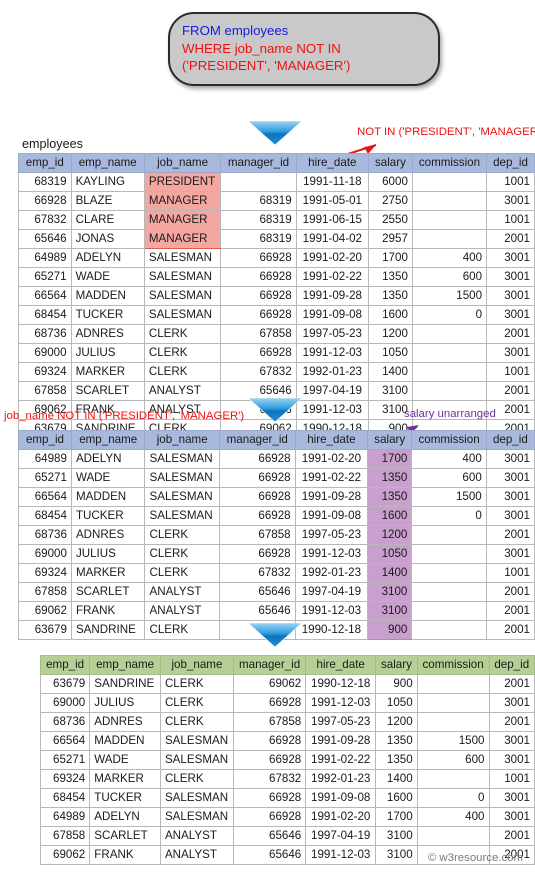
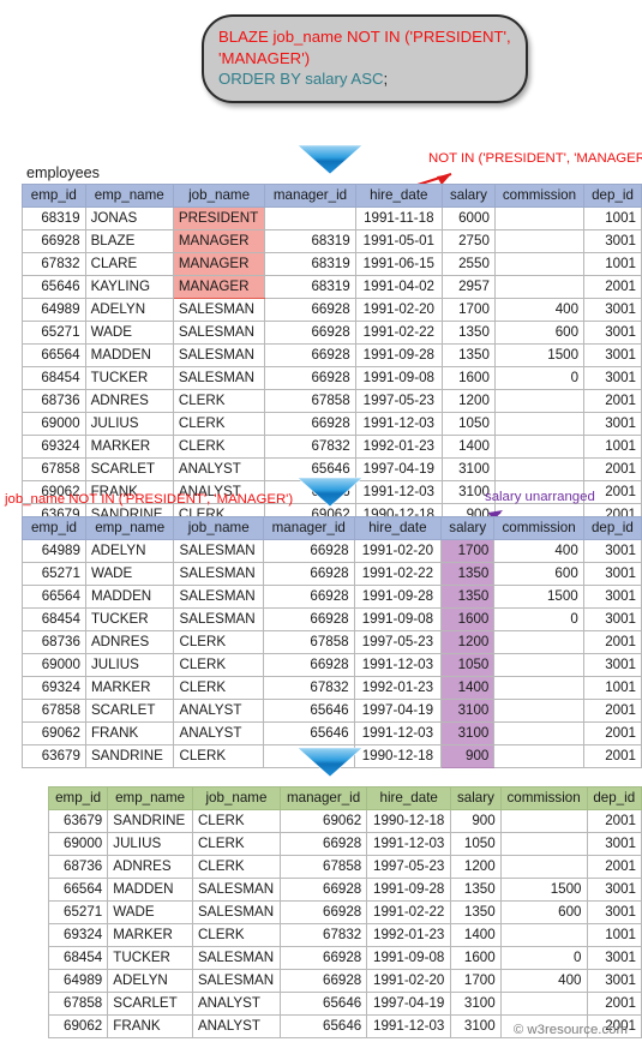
- FROM employees
- WHERE job_name NOT IN ('PRESIDENT', 'MANAGER')
+ BLAZE job_name NOT IN ('PRESIDENT', 'MANAGER')
+ ORDER BY salary ASC;
  NOT IN ('PRESIDENT', 'MANAGER
  employees
  emp_id	emp_name	job_name	manager_id	hire_date	salary	commission	dep_id
- 68319	KAYLING	PRESIDENT		1991-11-18	6000		1001
+ 68319	JONAS	PRESIDENT		1991-11-18	6000		1001
  66928	BLAZE	MANAGER	68319	1991-05-01	2750		3001
  67832	CLARE	MANAGER	68319	1991-06-15	2550		1001
- 65646	JONAS	MANAGER	68319	1991-04-02	2957		2001
+ 65646	KAYLING	MANAGER	68319	1991-04-02	2957		2001
  64989	ADELYN	SALESMAN	66928	1991-02-20	1700	400	3001
  65271	WADE	SALESMAN	66928	1991-02-22	1350	600	3001
  66564	MADDEN	SALESMAN	66928	1991-09-28	1350	1500	3001
  68454	TUCKER	SALESMAN	66928	1991-09-08	1600	0	3001
  68736	ADNRES	CLERK	67858	1997-05-23	1200		2001
  69000	JULIUS	CLERK	66928	1991-12-03	1050		3001
  69324	MARKER	CLERK	67832	1992-01-23	1400		1001
  67858	SCARLET	ANALYST	65646	1997-04-19	3100		2001
  69062	FRANK	ANALYST		1991-12-03	3100		2001
  63679	SANDRINE	CLERK	69062	1990-12-18	900		2001
  job_name NOT IN ('PRESIDENT', 'MANAGER')
  salary unarranged
  emp_id	emp_name	job_name	manager_id	hire_date	salary	commission	dep_id
  64989	ADELYN	SALESMAN	66928	1991-02-20	1700	400	3001
  65271	WADE	SALESMAN	66928	1991-02-22	1350	600	3001
  66564	MADDEN	SALESMAN	66928	1991-09-28	1350	1500	3001
  68454	TUCKER	SALESMAN	66928	1991-09-08	1600	0	3001
  68736	ADNRES	CLERK	67858	1997-05-23	1200		2001
  69000	JULIUS	CLERK	66928	1991-12-03	1050		3001
  69324	MARKER	CLERK	67832	1992-01-23	1400		1001
  67858	SCARLET	ANALYST	65646	1997-04-19	3100		2001
  69062	FRANK	ANALYST	65646	1991-12-03	3100		2001
  63679	SANDRINE	CLERK		1990-12-18	900		2001
  emp_id	emp_name	job_name	manager_id	hire_date	salary	commission	dep_id
  63679	SANDRINE	CLERK	69062	1990-12-18	900		2001
  69000	JULIUS	CLERK	66928	1991-12-03	1050		3001
  68736	ADNRES	CLERK	67858	1997-05-23	1200		2001
  66564	MADDEN	SALESMAN	66928	1991-09-28	1350	1500	3001
  65271	WADE	SALESMAN	66928	1991-02-22	1350	600	3001
  69324	MARKER	CLERK	67832	1992-01-23	1400		1001
  68454	TUCKER	SALESMAN	66928	1991-09-08	1600	0	3001
  64989	ADELYN	SALESMAN	66928	1991-02-20	1700	400	3001
  67858	SCARLET	ANALYST	65646	1997-04-19	3100		2001
  69062	FRANK	ANALYST	65646	1991-12-03	3100		2001
  © w3resource.com
